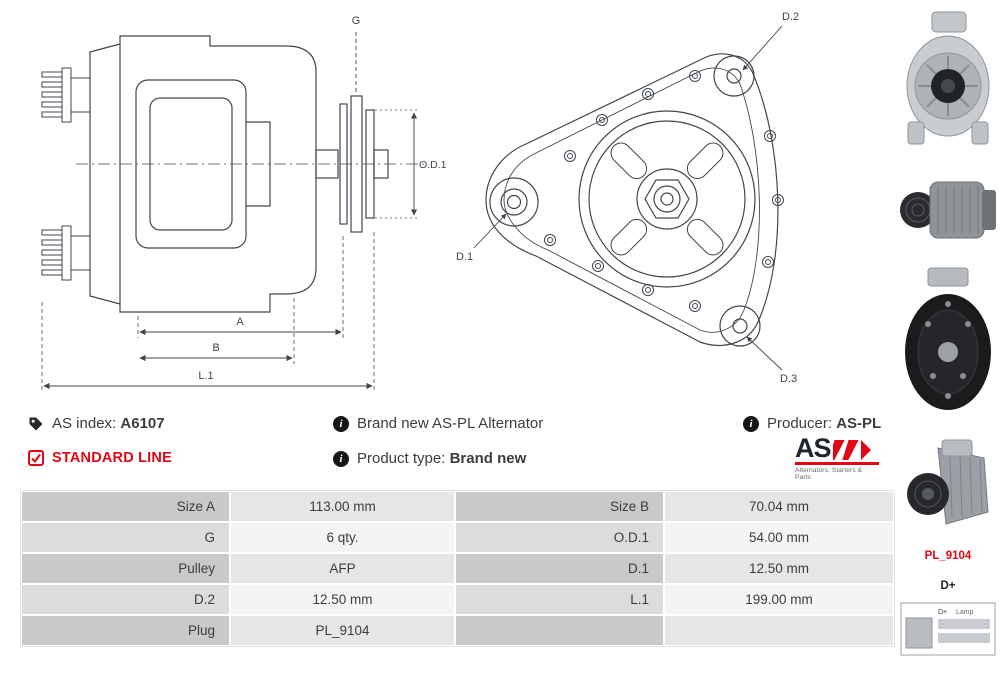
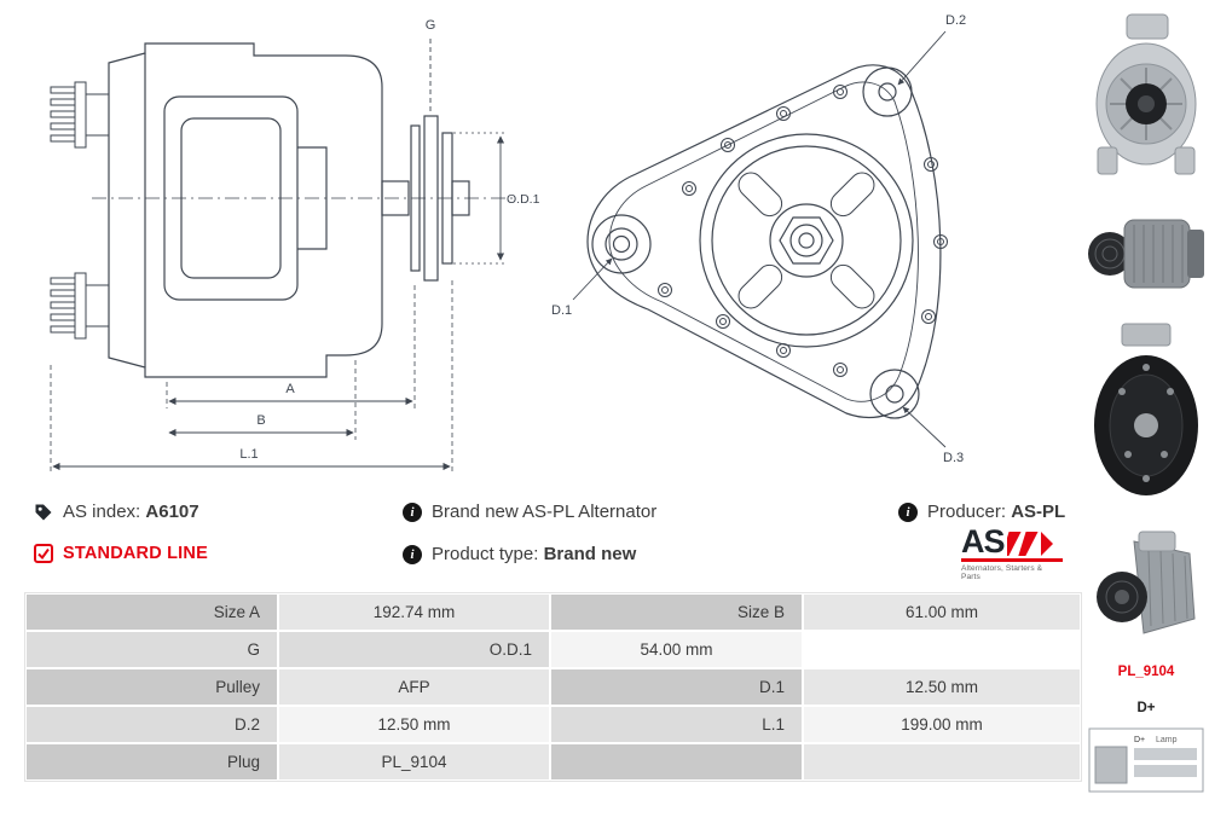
  G
  O.D.1
  A
  B
  L.1
  D.2
  D.1
  D.3
  PL_9104
  D+
  AS index: A6107
  i
  Brand new AS-PL Alternator
  i
  Producer: AS-PL
  STANDARD LINE
  i
  Product type: Brand new
  AS
  Size A
- 113.00 mm
+ 192.74 mm
  Size B
- 70.04 mm
+ 61.00 mm
  G
- 6 qty.
  O.D.1
  54.00 mm
  Pulley
  AFP
  D.1
  12.50 mm
  D.2
  12.50 mm
  L.1
  199.00 mm
  Plug
  PL_9104
